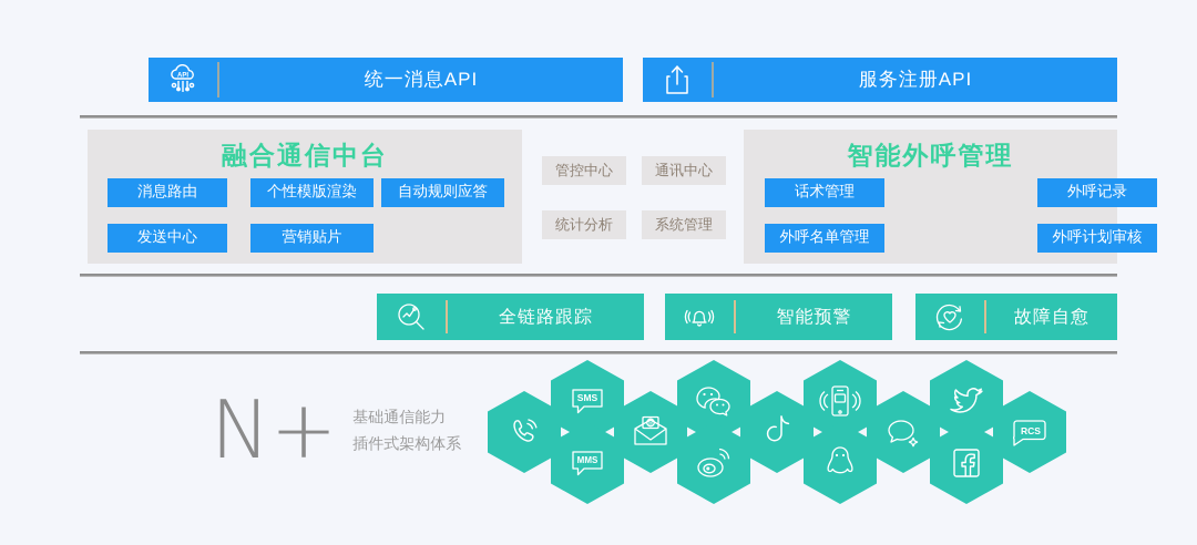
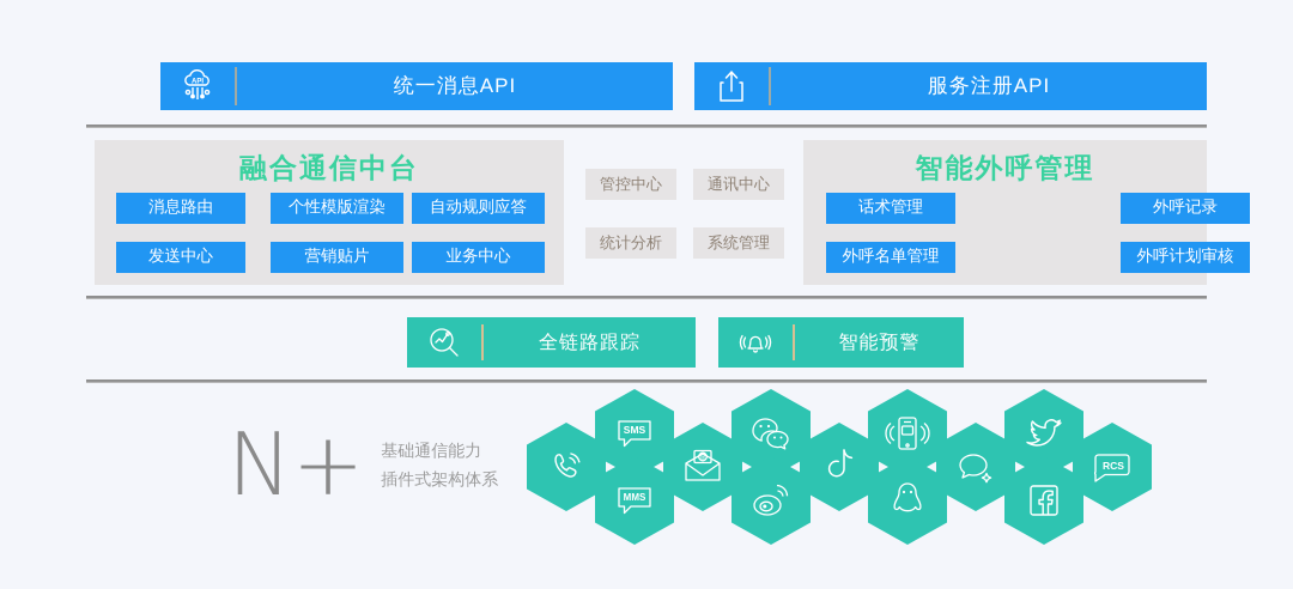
  统一消息API
  服务注册API
  融合通信中台
  消息路由
  个性模版渲染
  自动规则应答
  发送中心
  营销贴片
+ 业务中心
  管控中心
  通讯中心
  统计分析
  系统管理
  智能外呼管理
  话术管理
  外呼记录
  外呼名单管理
  外呼计划审核
  全链路跟踪
  智能预警
- 故障自愈
  N+
  基础通信能力
  插件式架构体系
  SMS
  MMS
  RCS
